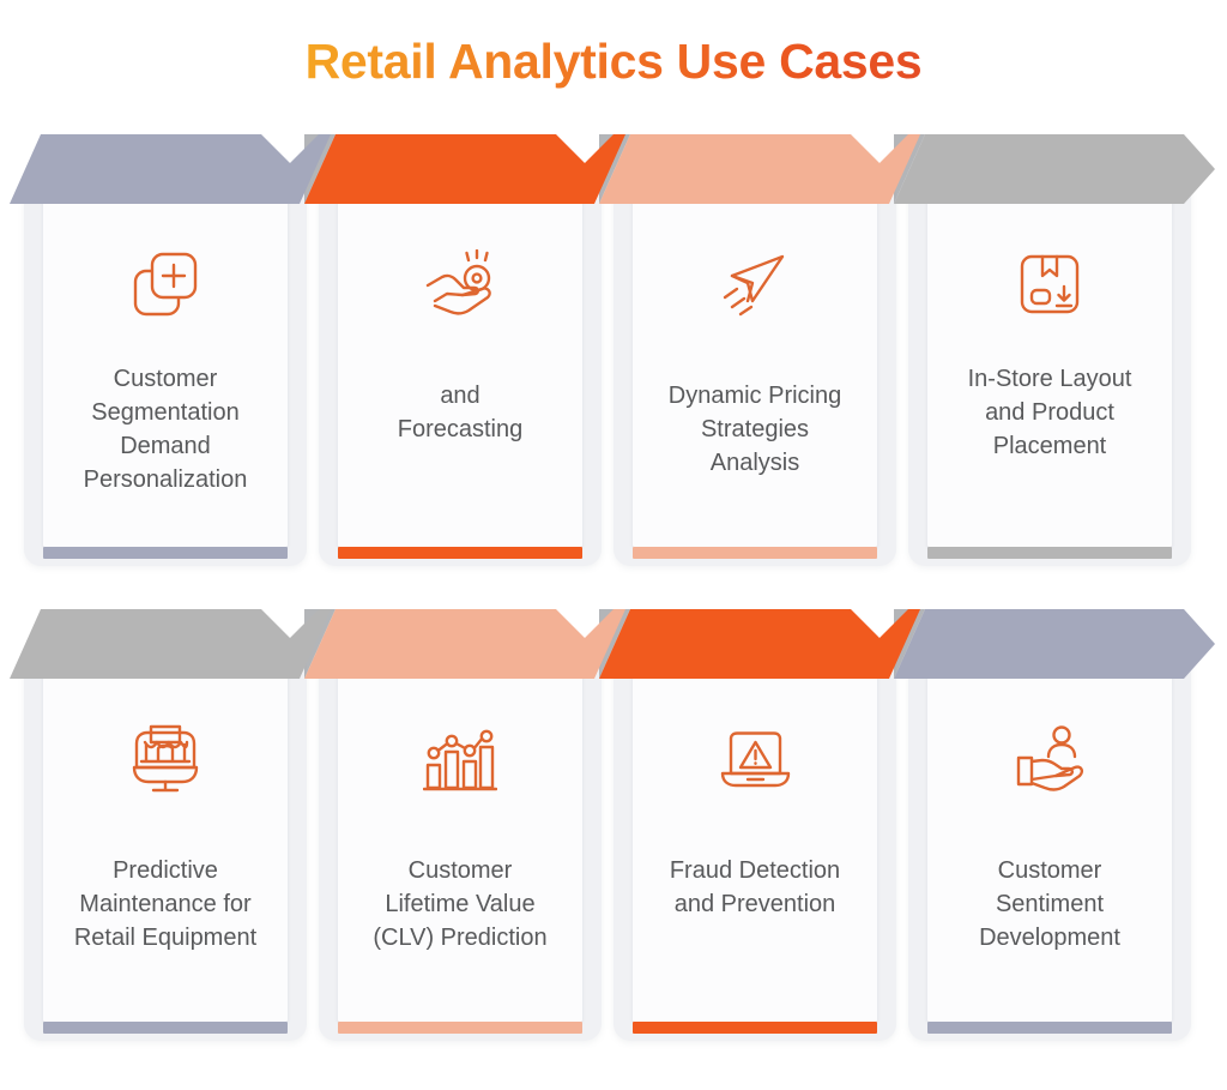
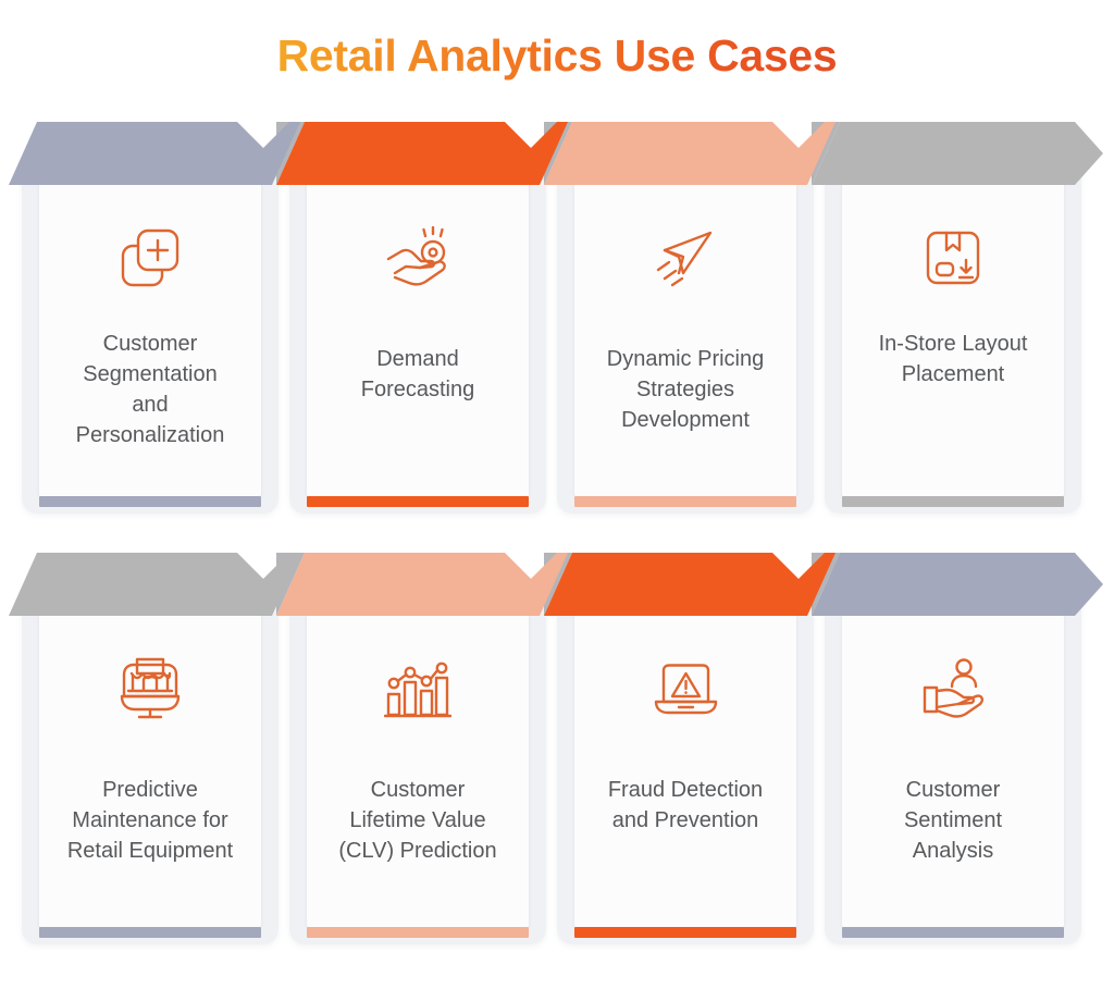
  Retail Analytics Use Cases
  Customer
  Segmentation
- Demand
+ and
  Personalization
- and
+ Demand
  Forecasting
  Dynamic Pricing
  Strategies
- Analysis
+ Development
  In-Store Layout
- and Product
  Placement
  Predictive
  Maintenance for
  Retail Equipment
  Customer
  Lifetime Value
  (CLV) Prediction
  Fraud Detection
  and Prevention
  Customer
  Sentiment
- Development
+ Analysis
